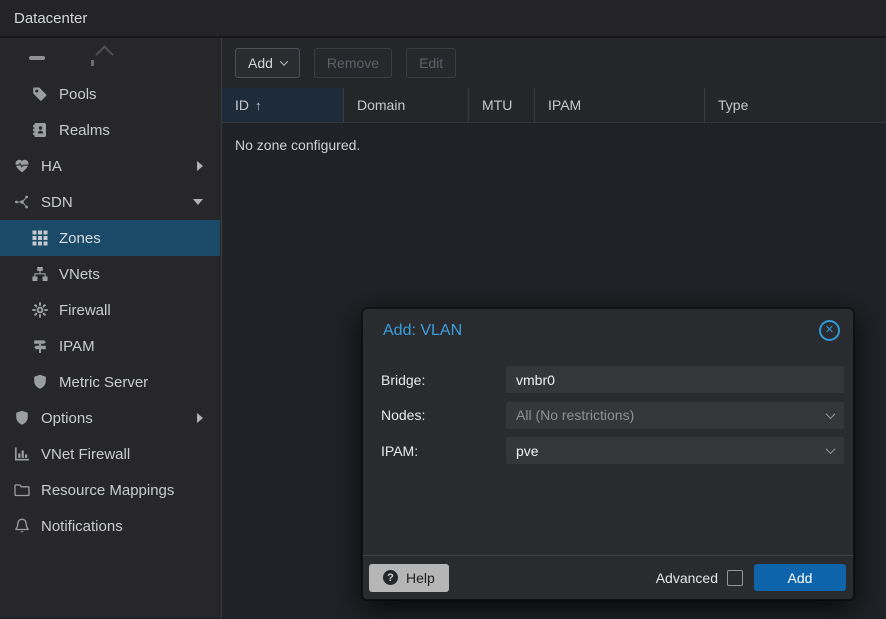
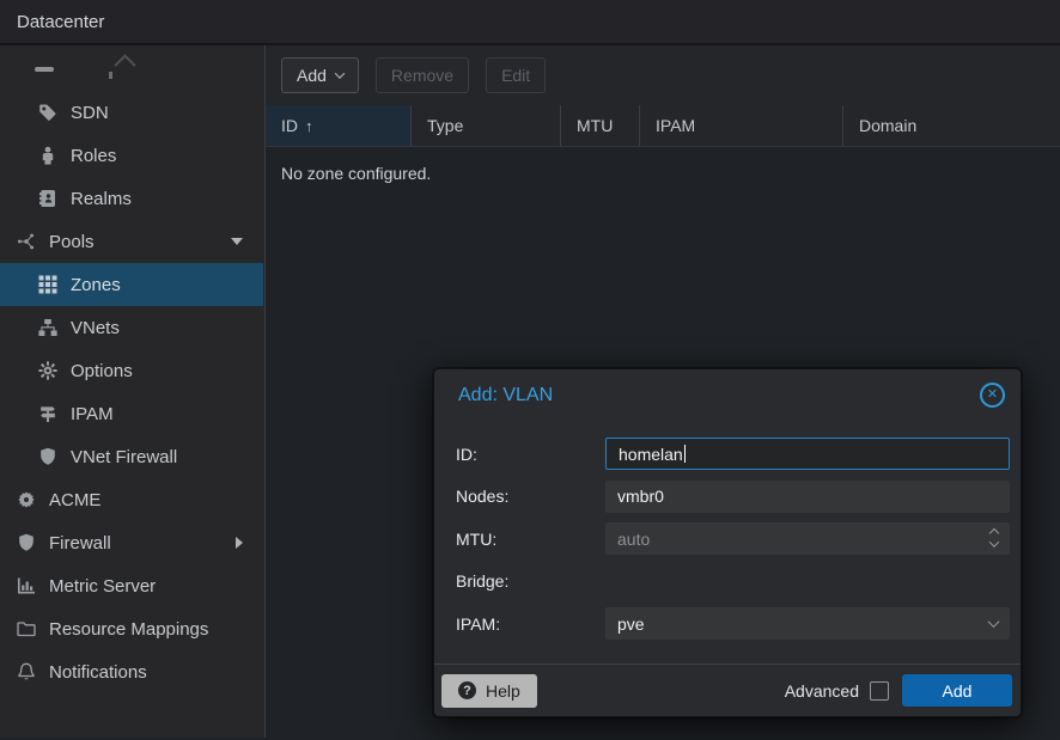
  Datacenter
- Pools
+ SDN
+ Roles
  Realms
- HA
- SDN
+ Pools
  Zones
  VNets
- Firewall
+ Options
  IPAM
- Metric Server
+ VNet Firewall
+ ACME
- Options
+ Firewall
- VNet Firewall
+ Metric Server
  Resource Mappings
  Notifications
  Add
  Remove
  Edit
  ID
- Domain
+ Type
  MTU
  IPAM
- Type
+ Domain
  No zone configured.
  Add: VLAN
+ ID:
+ homelan
- Bridge:
+ Nodes:
  vmbr0
+ MTU:
+ auto
- Nodes:
+ Bridge:
- All (No restrictions)
  IPAM:
  pve
  Help
  Advanced
  Add
